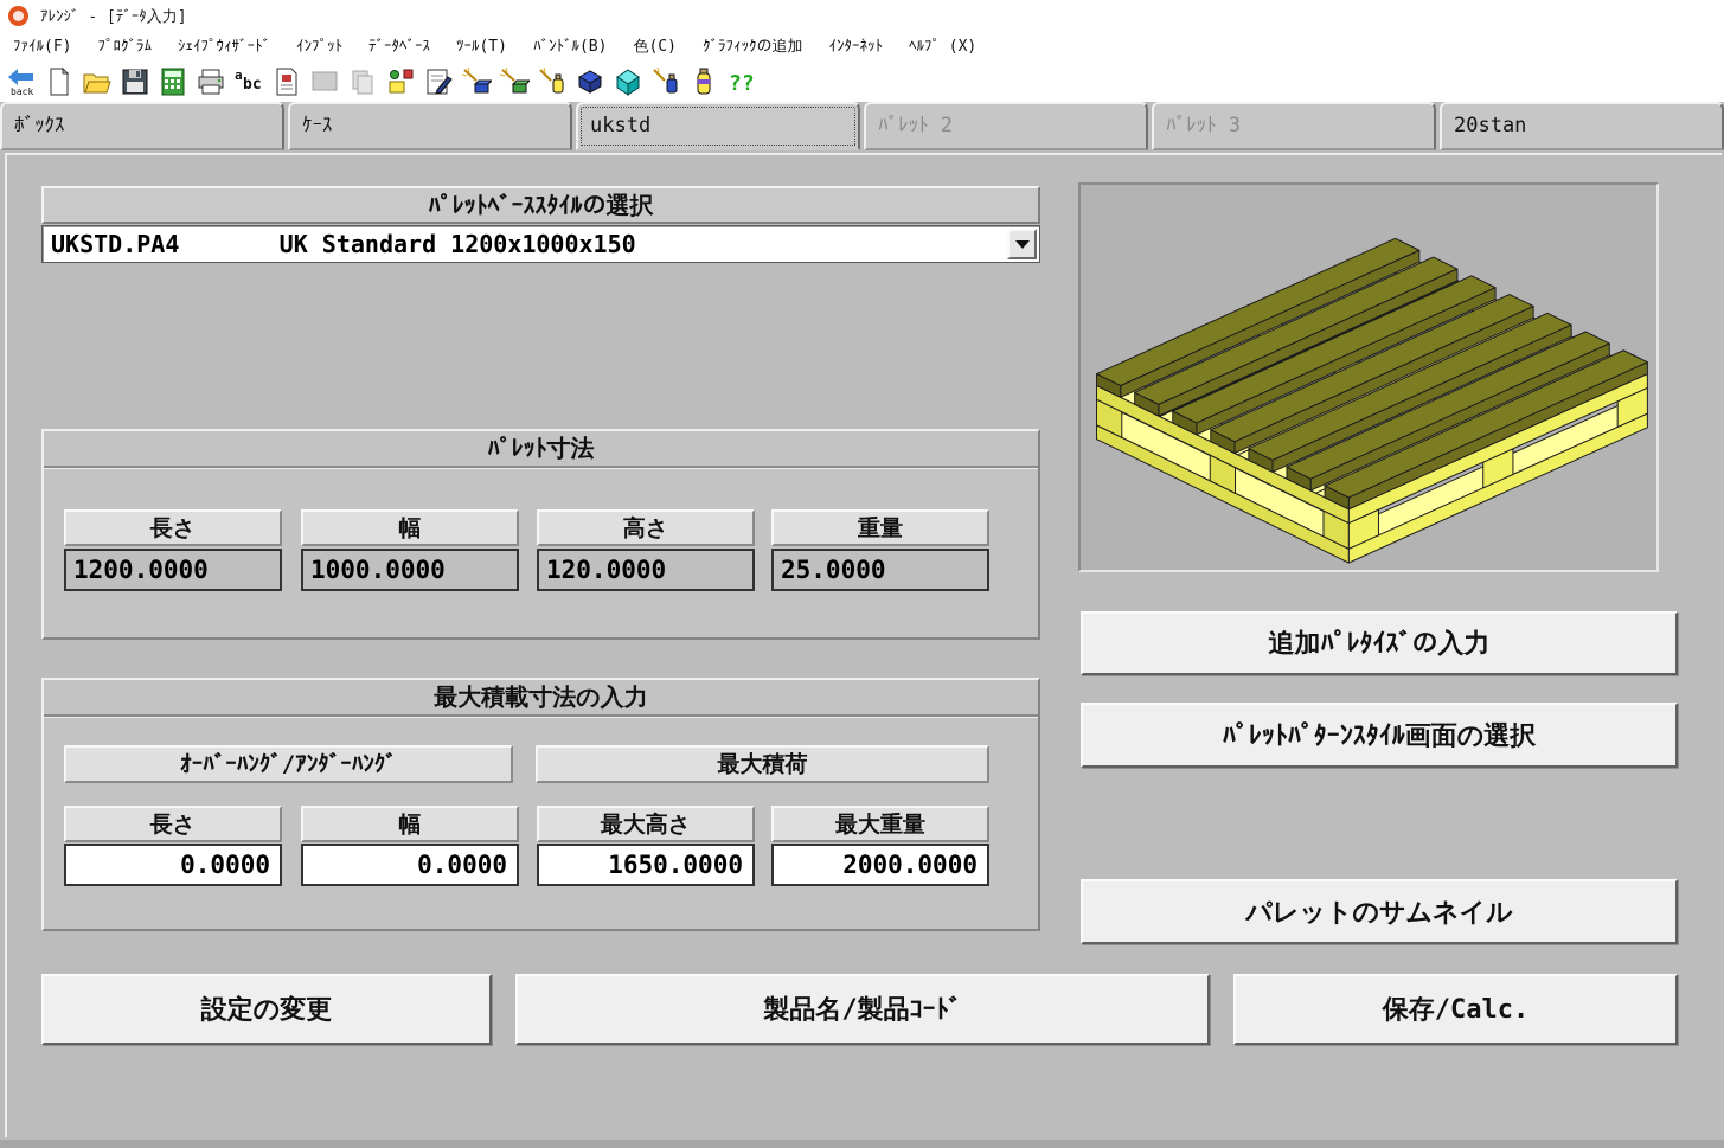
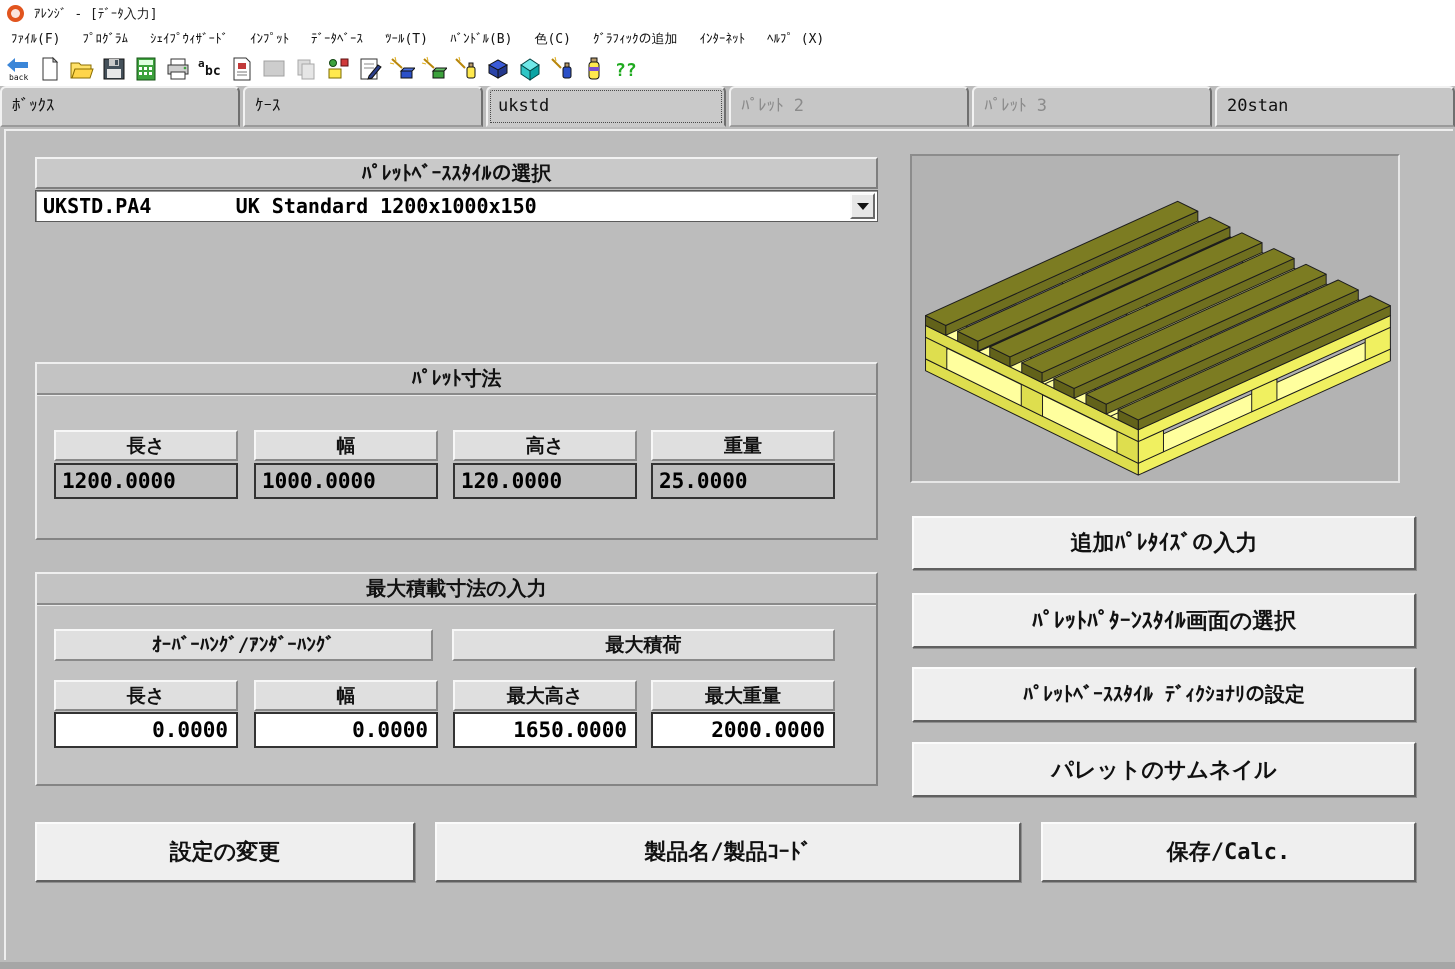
  ｱﾚﾝｼﾞ - [ﾃﾞｰﾀ入力]
  ﾌｧｲﾙ(F)
  ﾌﾟﾛｸﾞﾗﾑ
  ｼｪｲﾌﾟｳｨｻﾞｰﾄﾞ
  ｲﾝﾌﾟｯﾄ
  ﾃﾞｰﾀﾍﾞｰｽ
  ﾂｰﾙ(T)
  ﾊﾞﾝﾄﾞﾙ(B)
  色(C)
  ｸﾞﾗﾌｨｯｸの追加
  ｲﾝﾀｰﾈｯﾄ
  ﾍﾙﾌﾟ (X)
  back
  a
  bc
  ??
  ﾎﾞｯｸｽ
  ｹｰｽ
  ukstd
  ﾊﾟﾚｯﾄ 2
  ﾊﾟﾚｯﾄ 3
  20stan
  ﾊﾟﾚｯﾄﾍﾞｰｽｽﾀｲﾙの選択
  UKSTD.PA4 UK Standard 1200x1000x150
  ﾊﾟﾚｯﾄ寸法
  長さ
  幅
  高さ
  重量
  1200.0000
  1000.0000
  120.0000
  25.0000
  最大積載寸法の入力
  ｵｰﾊﾞｰﾊﾝｸﾞ/ｱﾝﾀﾞｰﾊﾝｸﾞ
  最大積荷
  長さ
  幅
  最大高さ
  最大重量
  0.0000
  0.0000
  1650.0000
  2000.0000
  追加ﾊﾟﾚﾀｲｽﾞの入力
  ﾊﾟﾚｯﾄﾊﾟﾀｰﾝｽﾀｲﾙ画面の選択
+ ﾊﾟﾚｯﾄﾍﾞｰｽｽﾀｲﾙ ﾃﾞｨｸｼｮﾅﾘの設定
  パレットのサムネイル
  設定の変更
  製品名/製品ｺｰﾄﾞ
  保存/Calc.
